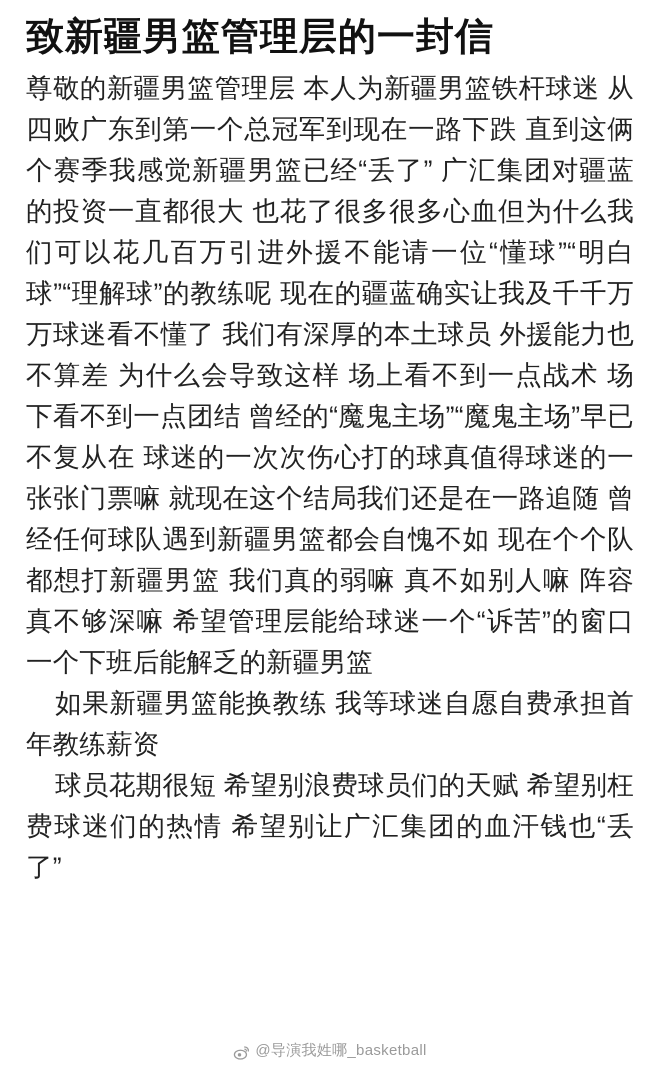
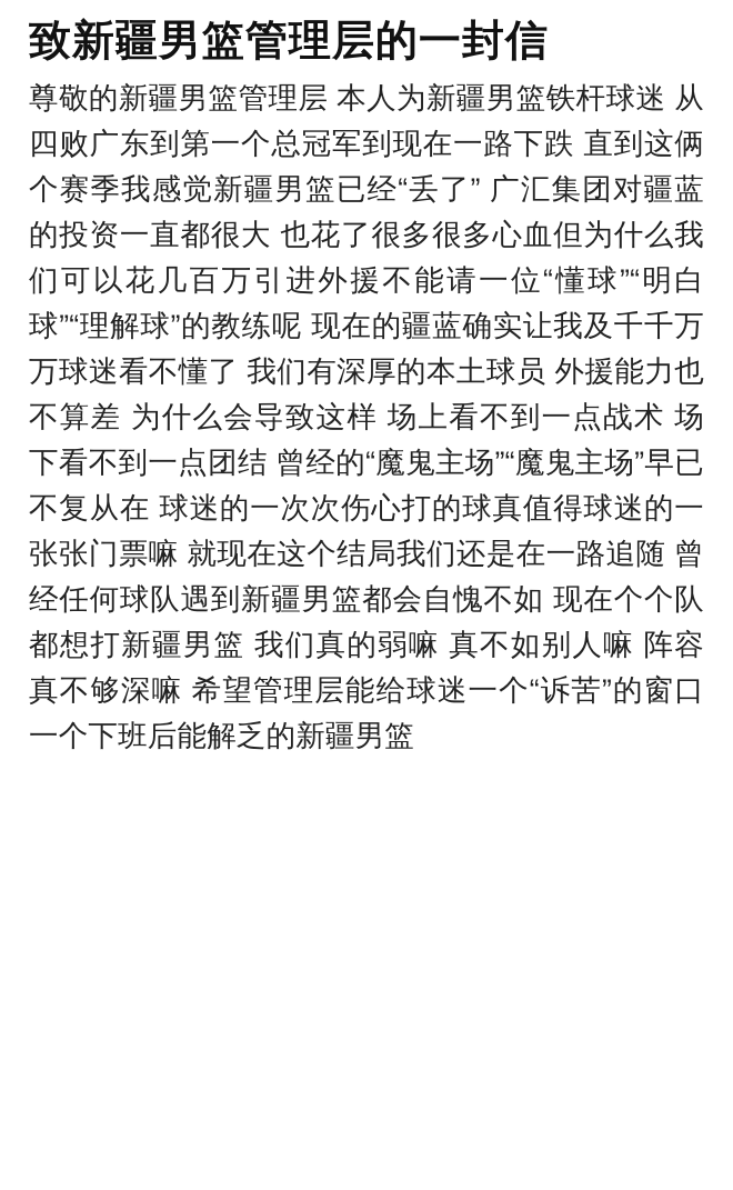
  致新疆男篮管理层的一封信
  尊敬的新疆男篮管理层 本人为新疆男篮铁杆球迷 从四败广东到第一个总冠军到现在一路下跌 直到这俩个赛季我感觉新疆男篮已经“丢了” 广汇集团对疆蓝的投资一直都很大 也花了很多很多心血但为什么我们可以花几百万引进外援不能请一位“懂球”“明白球”“理解球”的教练呢 现在的疆蓝确实让我及千千万万球迷看不懂了 我们有深厚的本土球员 外援能力也不算差 为什么会导致这样 场上看不到一点战术 场下看不到一点团结 曾经的“魔鬼主场”“魔鬼主场”早已不复从在 球迷的一次次伤心打的球真值得球迷的一张张门票嘛 就现在这个结局我们还是在一路追随 曾经任何球队遇到新疆男篮都会自愧不如 现在个个队都想打新疆男篮 我们真的弱嘛 真不如别人嘛 阵容真不够深嘛 希望管理层能给球迷一个“诉苦”的窗口 一个下班后能解乏的新疆男篮
- 如果新疆男篮能换教练 我等球迷自愿自费承担首年教练薪资
- 球员花期很短 希望别浪费球员们的天赋 希望别枉费球迷们的热情 希望别让广汇集团的血汗钱也“丢了”
- @导演我姓哪_basketball
